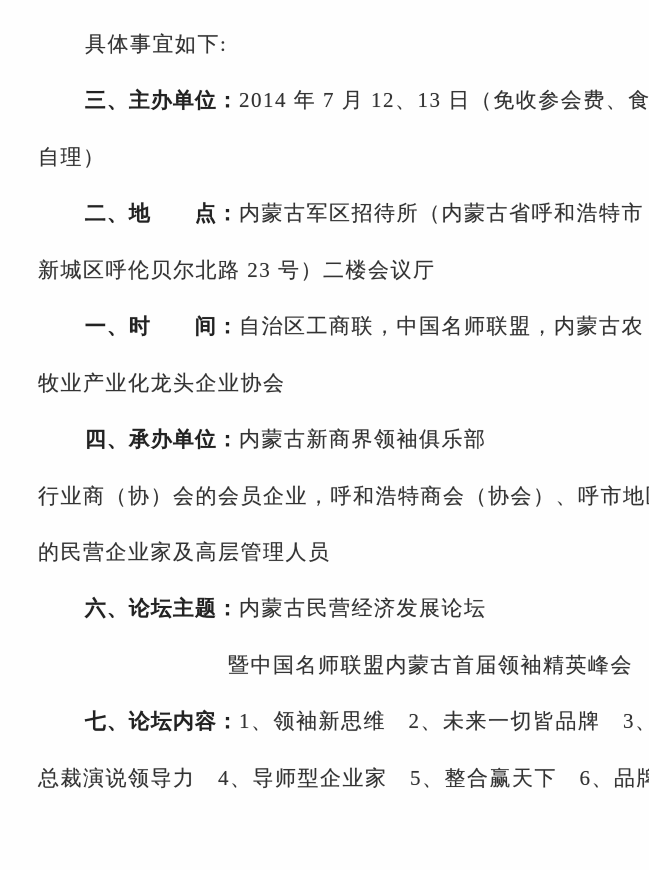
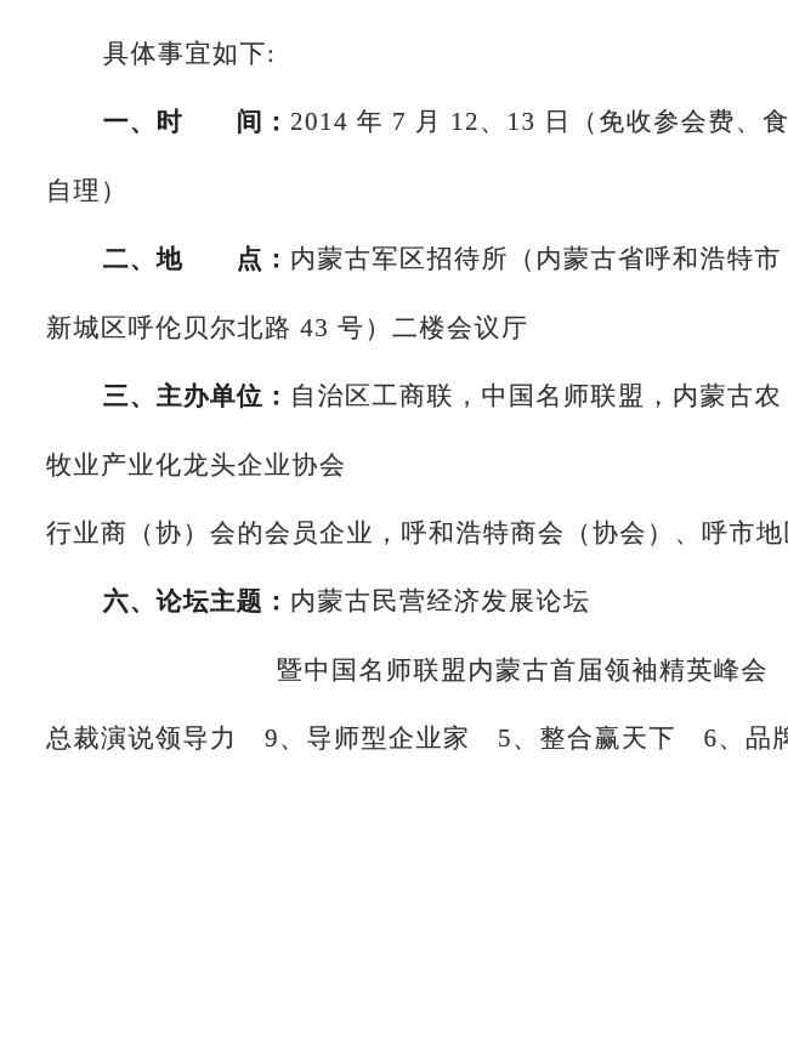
  具体事宜如下:
- 三、主办单位：2014 年 7 月 12、13 日（免收参会费、食
+ 一、时 间：2014 年 7 月 12、13 日（免收参会费、食
  自理）
  二、地 点：内蒙古军区招待所（内蒙古省呼和浩特市
- 新城区呼伦贝尔北路 23 号）二楼会议厅
+ 新城区呼伦贝尔北路 43 号）二楼会议厅
- 一、时 间：自治区工商联，中国名师联盟，内蒙古农
+ 三、主办单位：自治区工商联，中国名师联盟，内蒙古农
  牧业产业化龙头企业协会
- 四、承办单位：内蒙古新商界领袖俱乐部
  行业商（协）会的会员企业，呼和浩特商会（协会）、呼市地
- 的民营企业家及高层管理人员
  六、论坛主题：内蒙古民营经济发展论坛
  暨中国名师联盟内蒙古首届领袖精英峰会
- 七、论坛内容：1、领袖新思维 2、未来一切皆品牌 3、
- 总裁演说领导力 4、导师型企业家 5、整合赢天下 6、品牌
+ 总裁演说领导力 9、导师型企业家 5、整合赢天下 6、品牌
